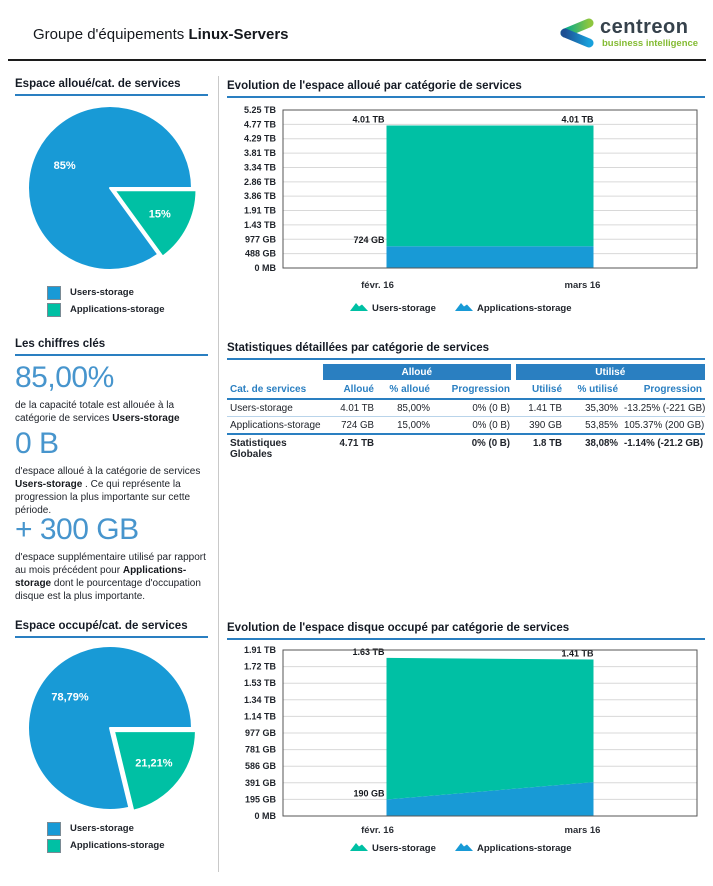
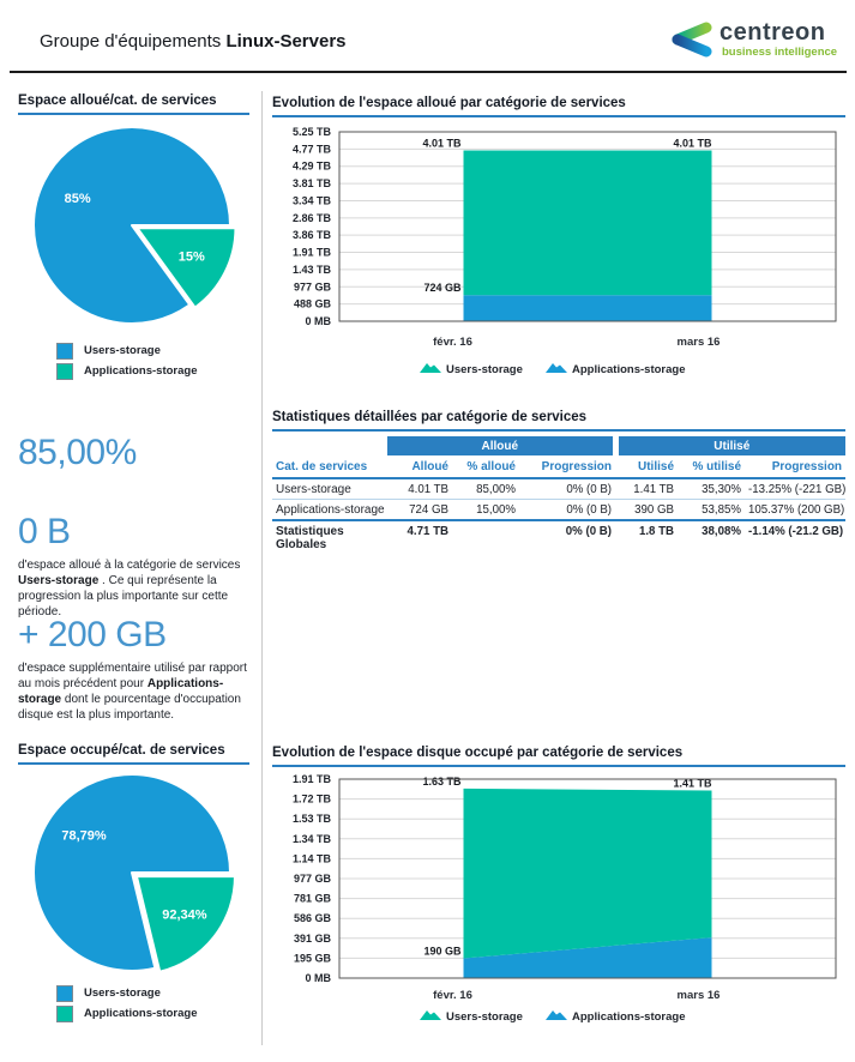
  Groupe d'équipements Linux-Servers
  centreon
  business intelligence
  Espace alloué/cat. de services
  15%
  85%
  Users-storage
  Applications-storage
- Les chiffres clés
  85,00%
- de la capacité totale est allouée à la catégorie de services Users-storage
  0 B
  d'espace alloué à la catégorie de services Users-storage . Ce qui représente la progression la plus importante sur cette période.
- + 300 GB
+ + 200 GB
  d'espace supplémentaire utilisé par rapport au mois précédent pour Applications-storage dont le pourcentage d'occupation disque est la plus importante.
  Espace occupé/cat. de services
- 21,21%
+ 92,34%
  78,79%
  Users-storage
  Applications-storage
  Evolution de l'espace alloué par catégorie de services
  5.25 TB
  4.77 TB
  4.29 TB
  3.81 TB
  3.34 TB
  2.86 TB
  3.86 TB
  1.91 TB
  1.43 TB
  977 GB
  488 GB
  0 MB
  724 GB
  4.01 TB
  4.01 TB
  févr. 16
  mars 16
  Users-storage
  Applications-storage
  Statistiques détaillées par catégorie de services
  	Alloué	Utilisé
  Cat. de services	Alloué	% alloué	Progression	Utilisé	% utilisé	Progression
  Users-storage	4.01 TB	85,00%	0% (0 B)	1.41 TB	35,30%	-13.25% (-221 GB)
  Applications-storage	724 GB	15,00%	0% (0 B)	390 GB	53,85%	105.37% (200 GB)
  Statistiques Globales	4.71 TB		0% (0 B)	1.8 TB	38,08%	-1.14% (-21.2 GB)
  Evolution de l'espace disque occupé par catégorie de services
  1.91 TB
  1.72 TB
  1.53 TB
  1.34 TB
  1.14 TB
  977 GB
  781 GB
  586 GB
  391 GB
  195 GB
  0 MB
  190 GB
  1.63 TB
  1.41 TB
  févr. 16
  mars 16
  Users-storage
  Applications-storage
